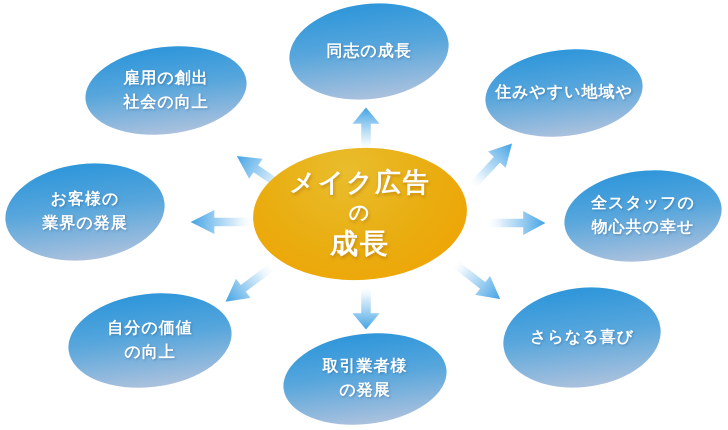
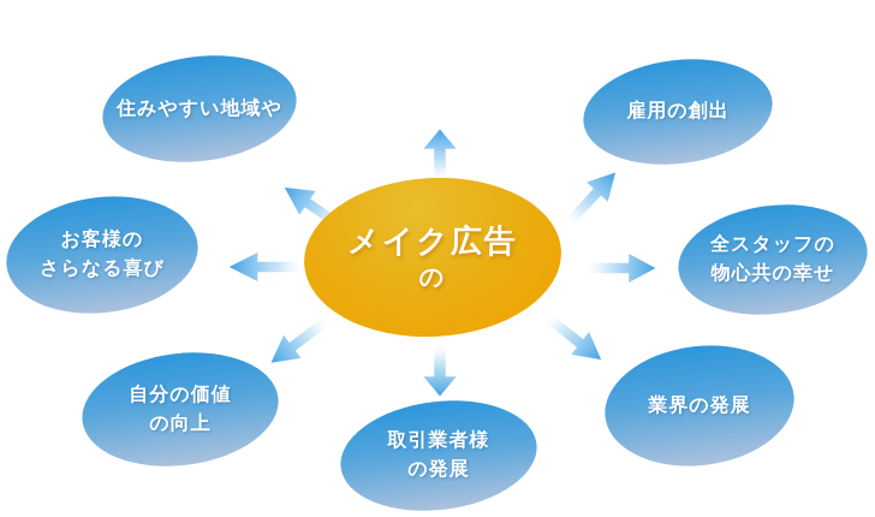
  メイク広告
  の
- 成長
- 同志の成長
- 住みやすい地域や
+ 雇用の創出
  全スタッフの
  物心共の幸せ
- さらなる喜び
+ 業界の発展
  取引業者様
  の発展
  自分の価値
  の向上
  お客様の
- 業界の発展
+ さらなる喜び
- 雇用の創出
+ 住みやすい地域や
- 社会の向上
